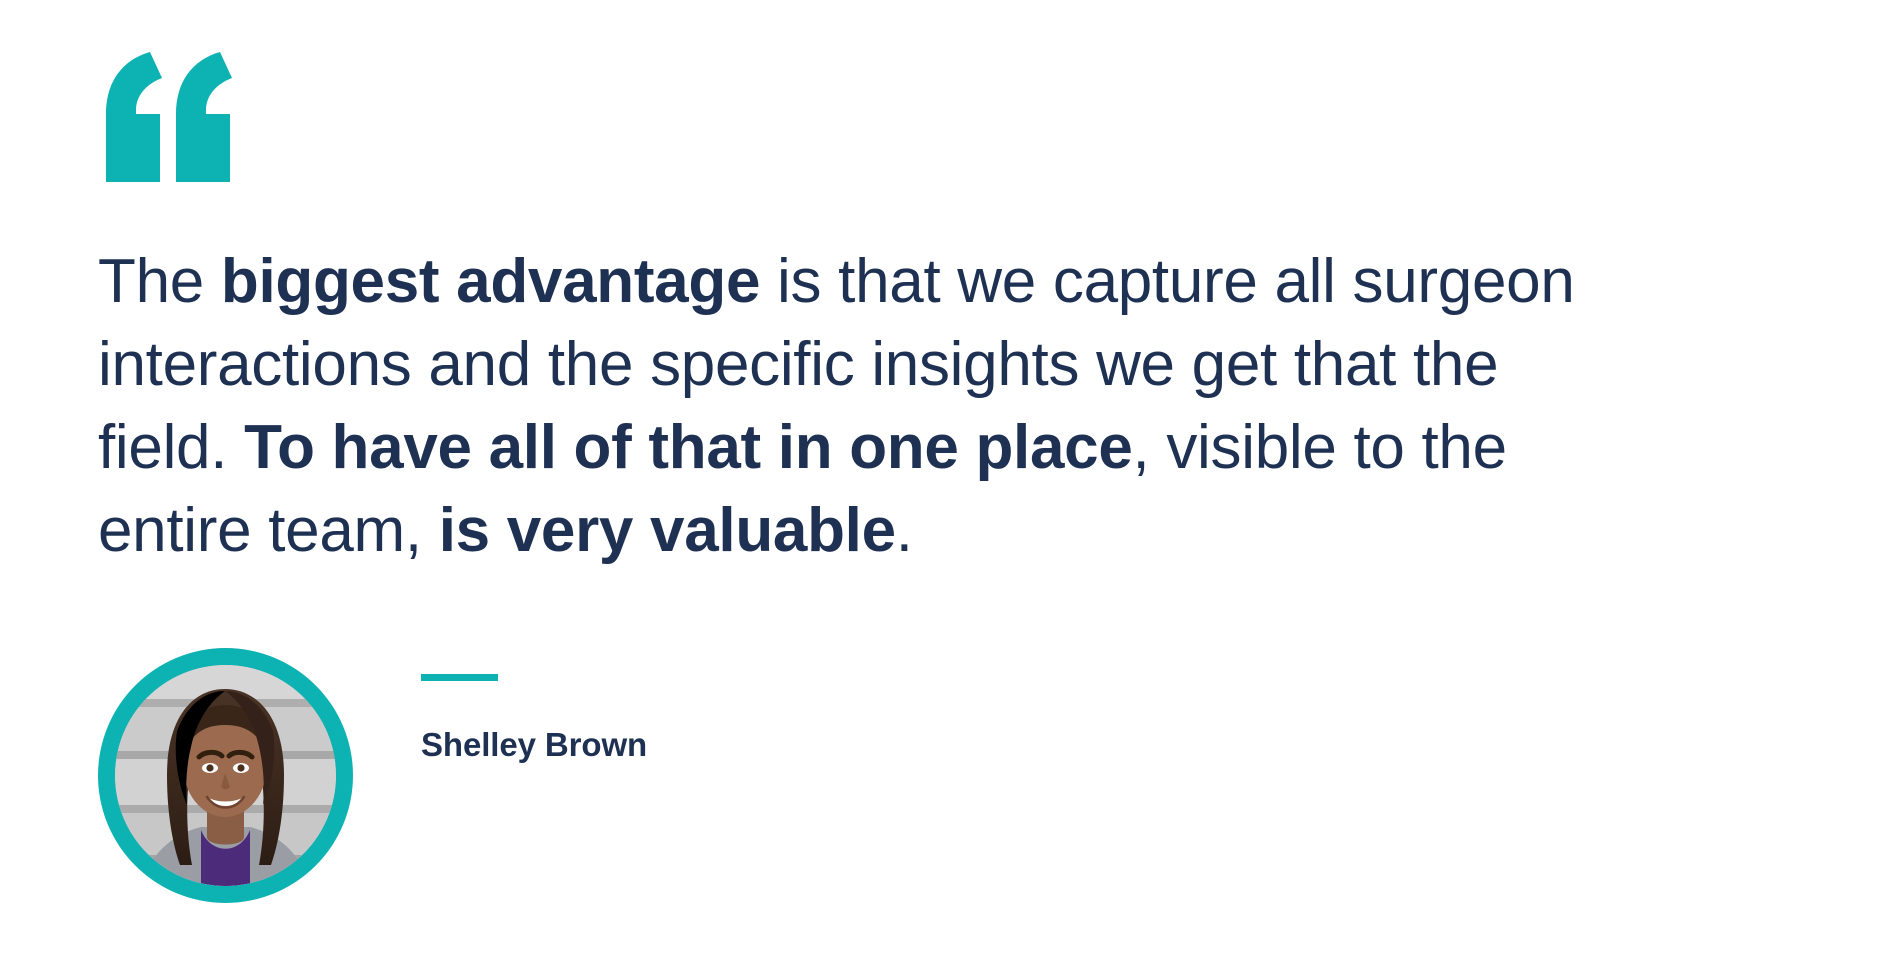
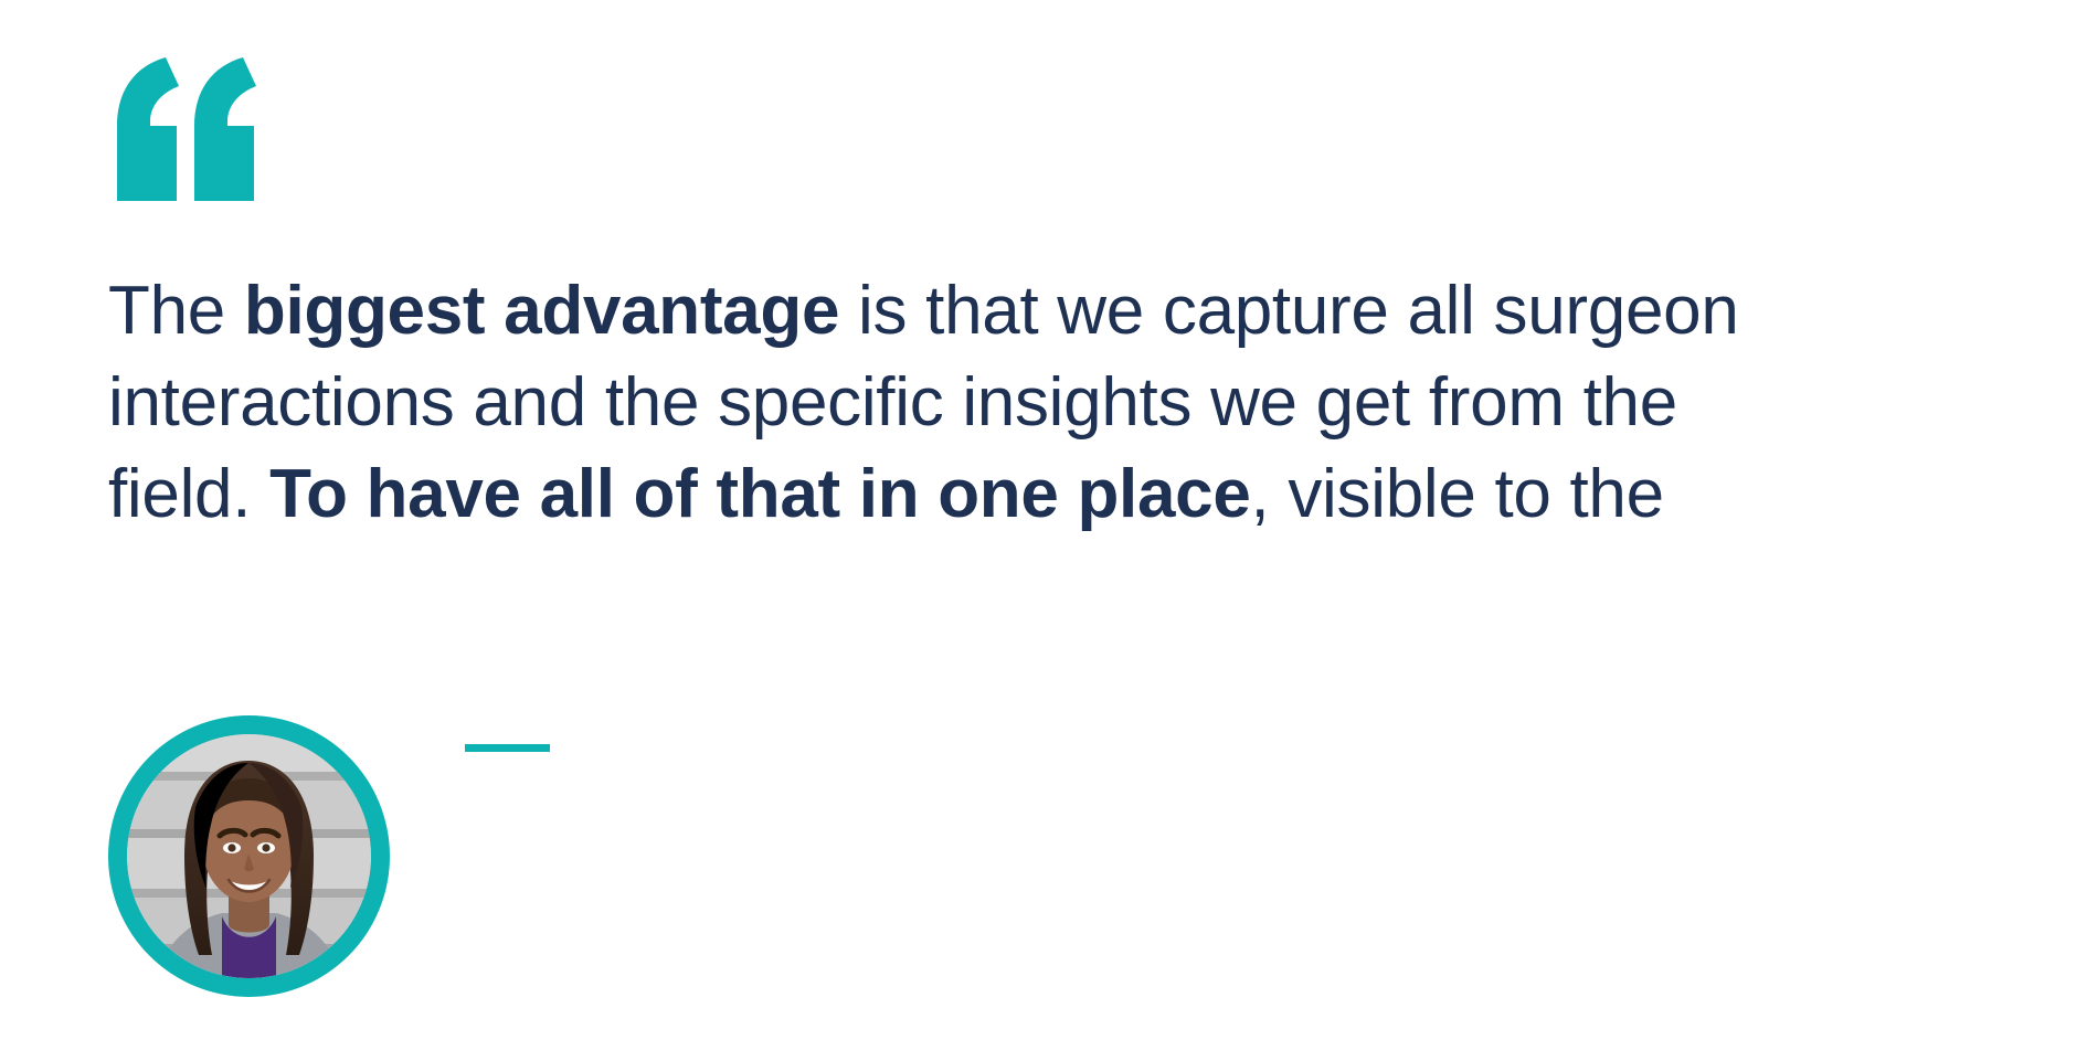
  The biggest advantage is that we capture all surgeon
- interactions and the specific insights we get that the
+ interactions and the specific insights we get from the
  field. To have all of that in one place, visible to the
- entire team, is very valuable.
- Shelley Brown
